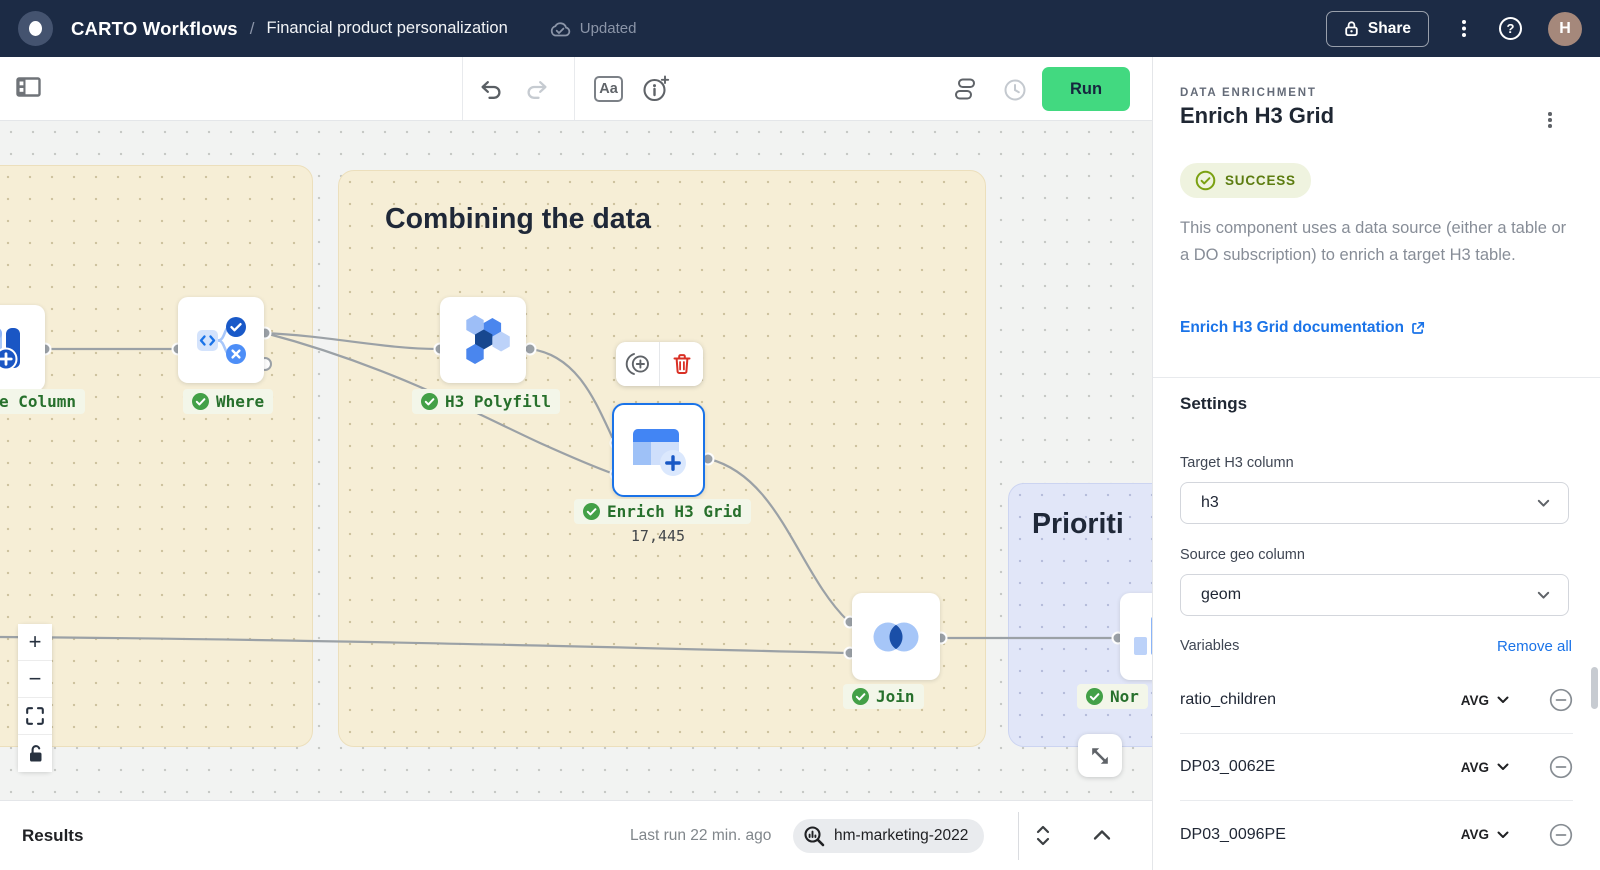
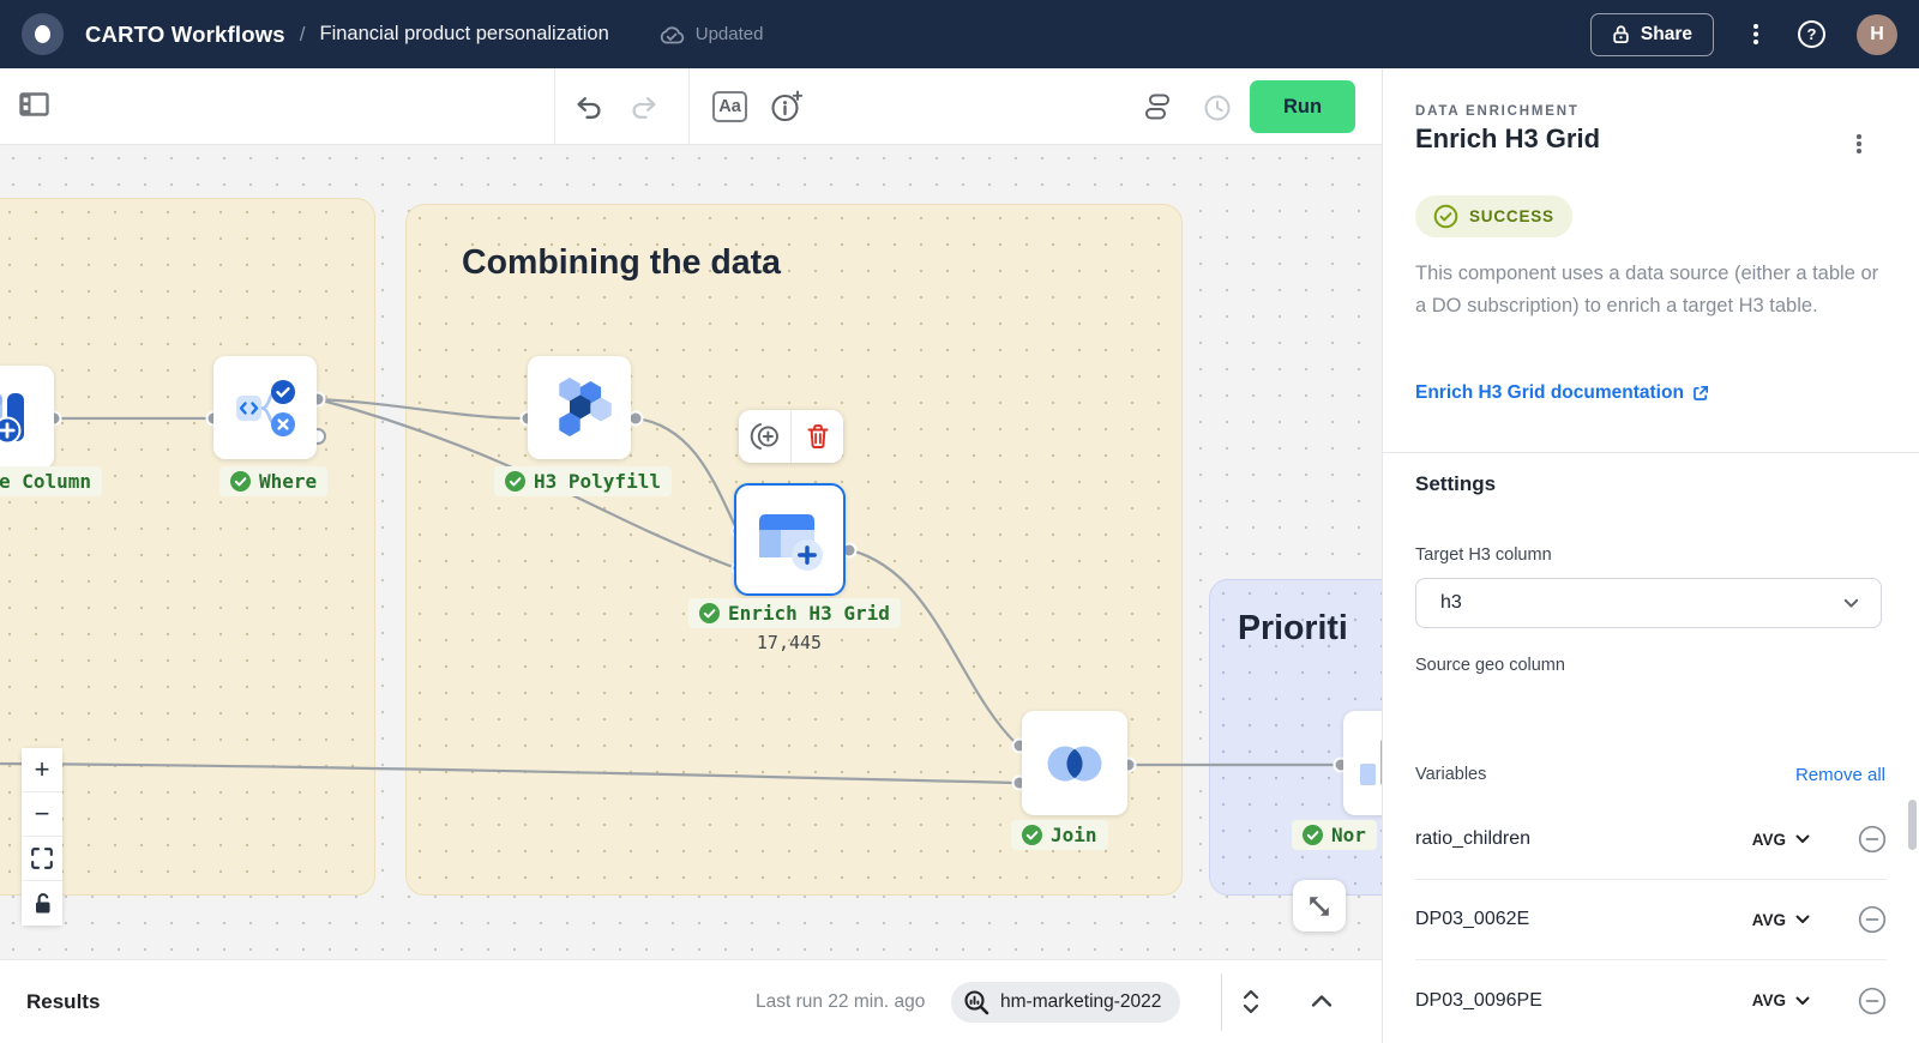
  CARTO Workflows
  /
  Financial product personalization
  Updated
  Share
  ?
  H
  Aa
  Run
  Combining the data
  Prioriti
  e Column
  Where
  H3 Polyfill
  Enrich H3 Grid
  17,445
  Join
  Nor
  +
  −
  Results
  Last run 22 min. ago
  hm-marketing-2022
  DATA ENRICHMENT
  Enrich H3 Grid
  SUCCESS
  This component uses a data source (either a table or a DO subscription) to enrich a target H3 table.
  Enrich H3 Grid documentation
  Settings
  Target H3 column
  h3
  Source geo column
- geom
  Variables
  Remove all
  ratio_children
  AVG
  DP03_0062E
  AVG
  DP03_0096PE
  AVG
